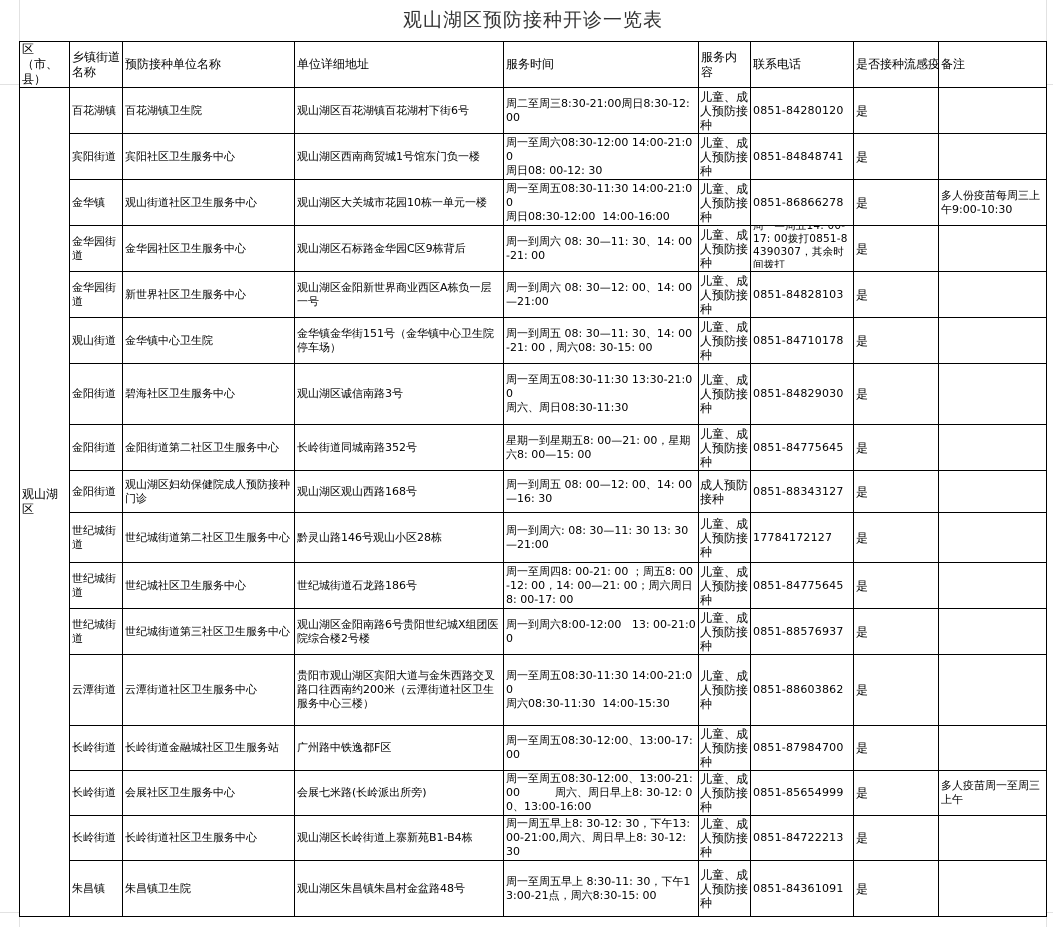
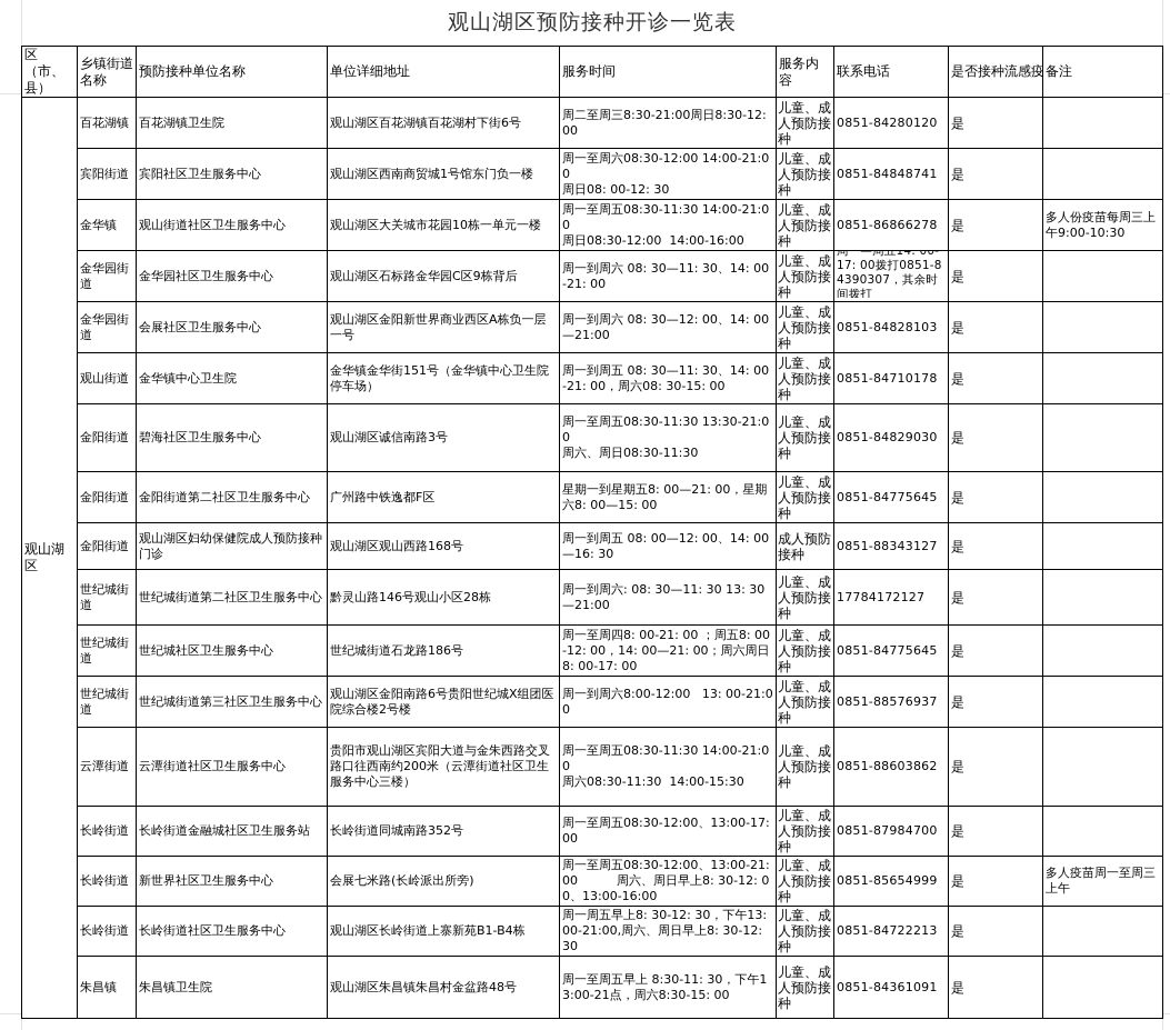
  观山湖区预防接种开诊一览表
  区（市、县）	乡镇街道名称	预防接种单位名称	单位详细地址	服务时间	服务内容	联系电话	是否接种流感疫	备注
  观山湖区	百花湖镇	百花湖镇卫生院	观山湖区百花湖镇百花湖村下街6号	周二至周三8:30-21:00周日8:30-12:00	儿童、成人预防接种	0851-84280120	是
  宾阳街道	宾阳社区卫生服务中心	观山湖区西南商贸城1号馆东门负一楼	周一至周六08:30-12:00 14:00-21:00 周日08: 00-12: 30	儿童、成人预防接种	0851-84848741	是
  金华镇	观山街道社区卫生服务中心	观山湖区大关城市花园10栋一单元一楼	周一至周五08:30-11:30 14:00-21:00 周日08:30-12:00 14:00-16:00	儿童、成人预防接种	0851-86866278	是	多人份疫苗每周三上午9:00-10:30
  金华园街道	金华园社区卫生服务中心	观山湖区石标路金华园C区9栋背后	周一到周六 08: 30—11: 30、14: 00-21: 00	儿童、成人预防接种	周一—周五14: 00-17: 00拨打0851-84390307，其余时间拨打	是
- 金华园街道	新世界社区卫生服务中心	观山湖区金阳新世界商业西区A栋负一层一号	周一到周六 08: 30—12: 00、14: 00—21:00	儿童、成人预防接种	0851-84828103	是
+ 金华园街道	会展社区卫生服务中心	观山湖区金阳新世界商业西区A栋负一层一号	周一到周六 08: 30—12: 00、14: 00—21:00	儿童、成人预防接种	0851-84828103	是
  观山街道	金华镇中心卫生院	金华镇金华街151号（金华镇中心卫生院停车场）	周一到周五 08: 30—11: 30、14: 00-21: 00，周六08: 30-15: 00	儿童、成人预防接种	0851-84710178	是
  金阳街道	碧海社区卫生服务中心	观山湖区诚信南路3号	周一至周五08:30-11:30 13:30-21:00 周六、周日08:30-11:30	儿童、成人预防接种	0851-84829030	是
- 金阳街道	金阳街道第二社区卫生服务中心	长岭街道同城南路352号	星期一到星期五8: 00—21: 00，星期六8: 00—15: 00	儿童、成人预防接种	0851-84775645	是
+ 金阳街道	金阳街道第二社区卫生服务中心	广州路中铁逸都F区	星期一到星期五8: 00—21: 00，星期六8: 00—15: 00	儿童、成人预防接种	0851-84775645	是
  金阳街道	观山湖区妇幼保健院成人预防接种门诊	观山湖区观山西路168号	周一到周五 08: 00—12: 00、14: 00—16: 30	成人预防接种	0851-88343127	是
  世纪城街道	世纪城街道第二社区卫生服务中心	黔灵山路146号观山小区28栋	周一到周六: 08: 30—11: 30 13: 30—21:00	儿童、成人预防接种	17784172127	是
  世纪城街道	世纪城社区卫生服务中心	世纪城街道石龙路186号	周一至周四8: 00-21: 00 ；周五8: 00-12: 00，14: 00—21: 00；周六周日8: 00-17: 00	儿童、成人预防接种	0851-84775645	是
  世纪城街道	世纪城街道第三社区卫生服务中心	观山湖区金阳南路6号贵阳世纪城X组团医院综合楼2号楼	周一到周六8:00-12:00 13: 00-21:00	儿童、成人预防接种	0851-88576937	是
  云潭街道	云潭街道社区卫生服务中心	贵阳市观山湖区宾阳大道与金朱西路交叉路口往西南约200米（云潭街道社区卫生服务中心三楼）	周一至周五08:30-11:30 14:00-21:00 周六08:30-11:30 14:00-15:30	儿童、成人预防接种	0851-88603862	是
- 长岭街道	长岭街道金融城社区卫生服务站	广州路中铁逸都F区	周一至周五08:30-12:00、13:00-17:00	儿童、成人预防接种	0851-87984700	是
+ 长岭街道	长岭街道金融城社区卫生服务站	长岭街道同城南路352号	周一至周五08:30-12:00、13:00-17:00	儿童、成人预防接种	0851-87984700	是
- 长岭街道	会展社区卫生服务中心	会展七米路(长岭派出所旁)	周一至周五08:30-12:00、13:00-21:00 周六、周日早上8: 30-12: 00、13:00-16:00	儿童、成人预防接种	0851-85654999	是	多人疫苗周一至周三上午
+ 长岭街道	新世界社区卫生服务中心	会展七米路(长岭派出所旁)	周一至周五08:30-12:00、13:00-21:00 周六、周日早上8: 30-12: 00、13:00-16:00	儿童、成人预防接种	0851-85654999	是	多人疫苗周一至周三上午
  长岭街道	长岭街道社区卫生服务中心	观山湖区长岭街道上寨新苑B1-B4栋	周一周五早上8: 30-12: 30，下午13: 00-21:00,周六、周日早上8: 30-12: 30	儿童、成人预防接种	0851-84722213	是
  朱昌镇	朱昌镇卫生院	观山湖区朱昌镇朱昌村金盆路48号	周一至周五早上 8:30-11: 30，下午13:00-21点，周六8:30-15: 00	儿童、成人预防接种	0851-84361091	是
